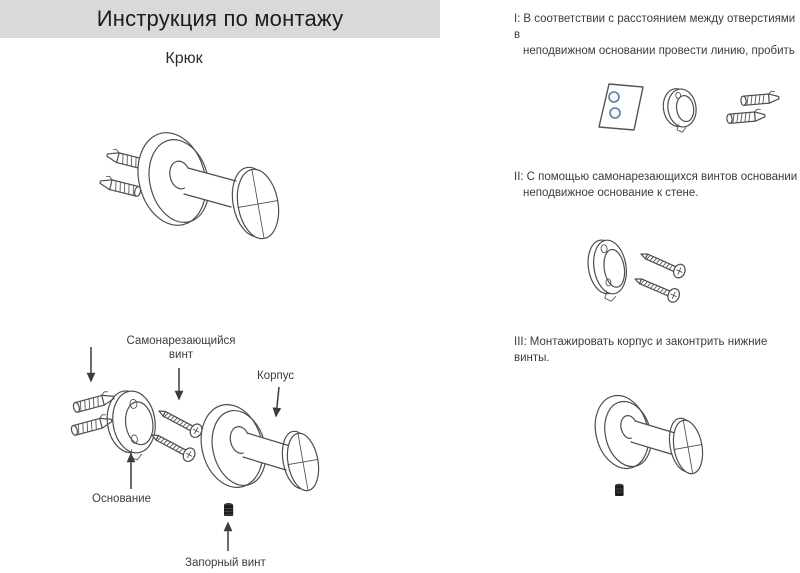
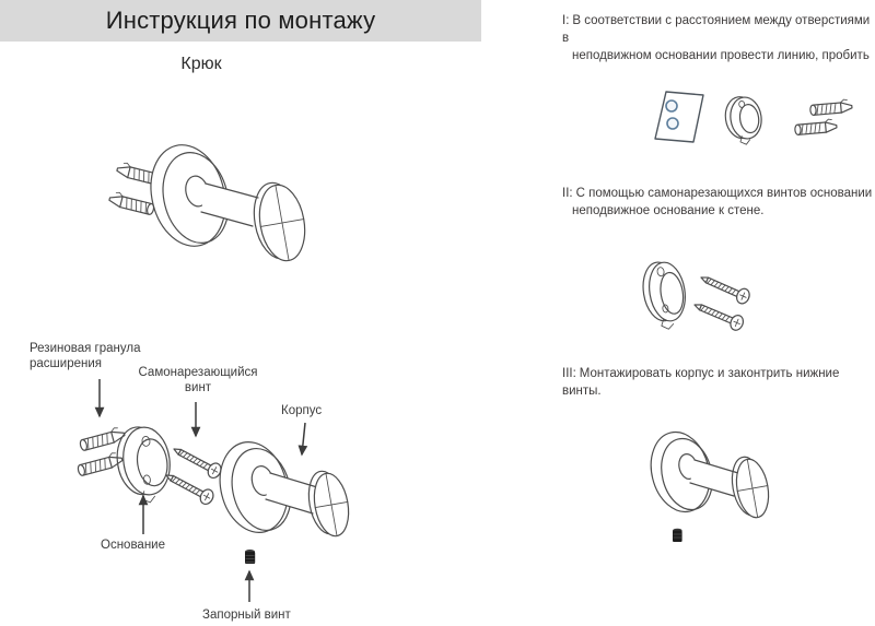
  Инструкция по монтажу
  Крюк
+ Резиновая гранула расширения
  Самонарезающийся винт
  Корпус
  Основание
  Запорный винт
  I: В соответствии с расстоянием между отверстиями в
  неподвижном основании провести линию, пробить
  II: С помощью самонарезающихся винтов основании
  неподвижное основание к стене.
  III: Монтажировать корпус и законтрить нижние винты.
